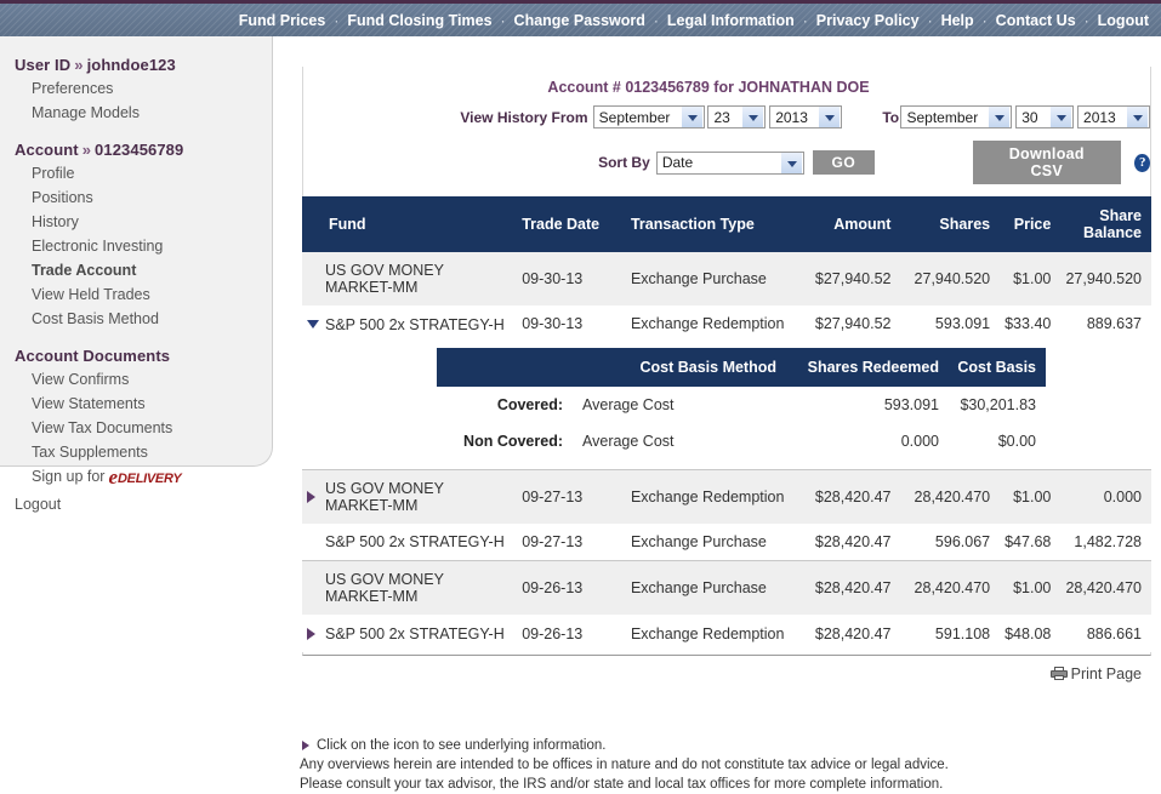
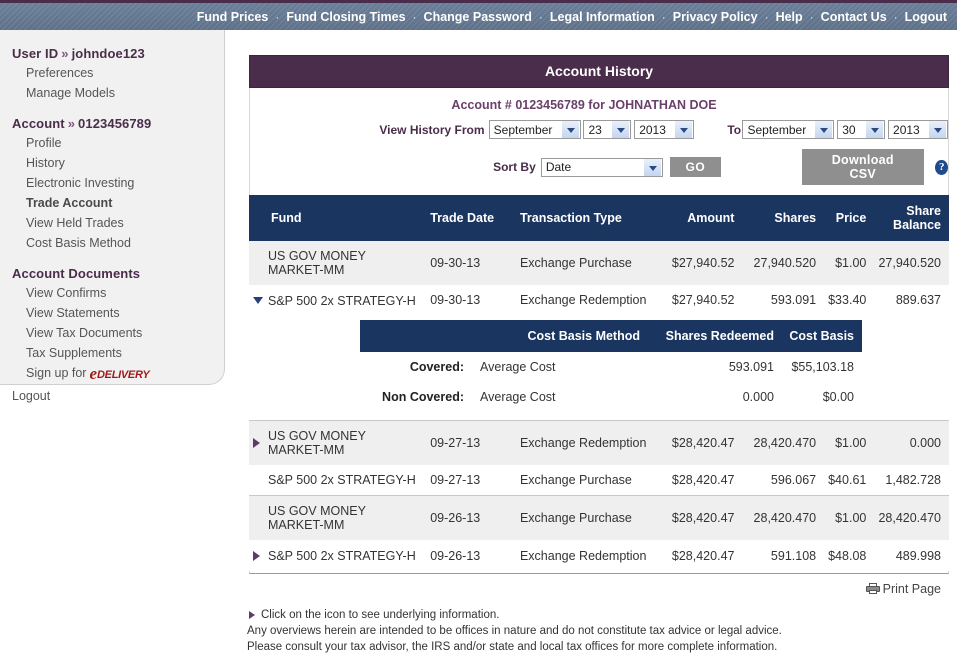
  Fund Prices
  ·
  Fund Closing Times
  ·
  Change Password
  ·
  Legal Information
  ·
  Privacy Policy
  ·
  Help
  ·
  Contact Us
  ·
  Logout
  User ID » johndoe123
  Preferences
  Manage Models
  Account » 0123456789
  Profile
- Positions
  History
  Electronic Investing
  Trade Account
  View Held Trades
  Cost Basis Method
  Account Documents
  View Confirms
  View Statements
  View Tax Documents
  Tax Supplements
  Sign up for eDELIVERY
  Logout
+ Account History
  Account # 0123456789 for JOHNATHAN DOE
  View History From
  September
  23
  2013
  To
  September
  30
  2013
  Sort By
  Date
  GO
  Download CSV
  ?
  Fund	Trade Date	Transaction Type	Amount	Shares	Price	Share Balance
  US GOV MONEYMARKET-MM	09-30-13	Exchange Purchase	$27,940.52	27,940.520	$1.00	27,940.520
  S&P 500 2x STRATEGY-H	09-30-13	Exchange Redemption	$27,940.52	593.091	$33.40	889.637
  	Cost Basis Method	Shares Redeemed	Cost Basis
- Covered:	Average Cost	593.091	$30,201.83
+ Covered:	Average Cost	593.091	$55,103.18
  Non Covered:	Average Cost	0.000	$0.00
  US GOV MONEYMARKET-MM	09-27-13	Exchange Redemption	$28,420.47	28,420.470	$1.00	0.000
- S&P 500 2x STRATEGY-H	09-27-13	Exchange Purchase	$28,420.47	596.067	$47.68	1,482.728
+ S&P 500 2x STRATEGY-H	09-27-13	Exchange Purchase	$28,420.47	596.067	$40.61	1,482.728
  US GOV MONEYMARKET-MM	09-26-13	Exchange Purchase	$28,420.47	28,420.470	$1.00	28,420.470
- S&P 500 2x STRATEGY-H	09-26-13	Exchange Redemption	$28,420.47	591.108	$48.08	886.661
+ S&P 500 2x STRATEGY-H	09-26-13	Exchange Redemption	$28,420.47	591.108	$48.08	489.998
  Print Page
  Click on the icon to see underlying information.
  Any overviews herein are intended to be offices in nature and do not constitute tax advice or legal advice.
  Please consult your tax advisor, the IRS and/or state and local tax offices for more complete information.
